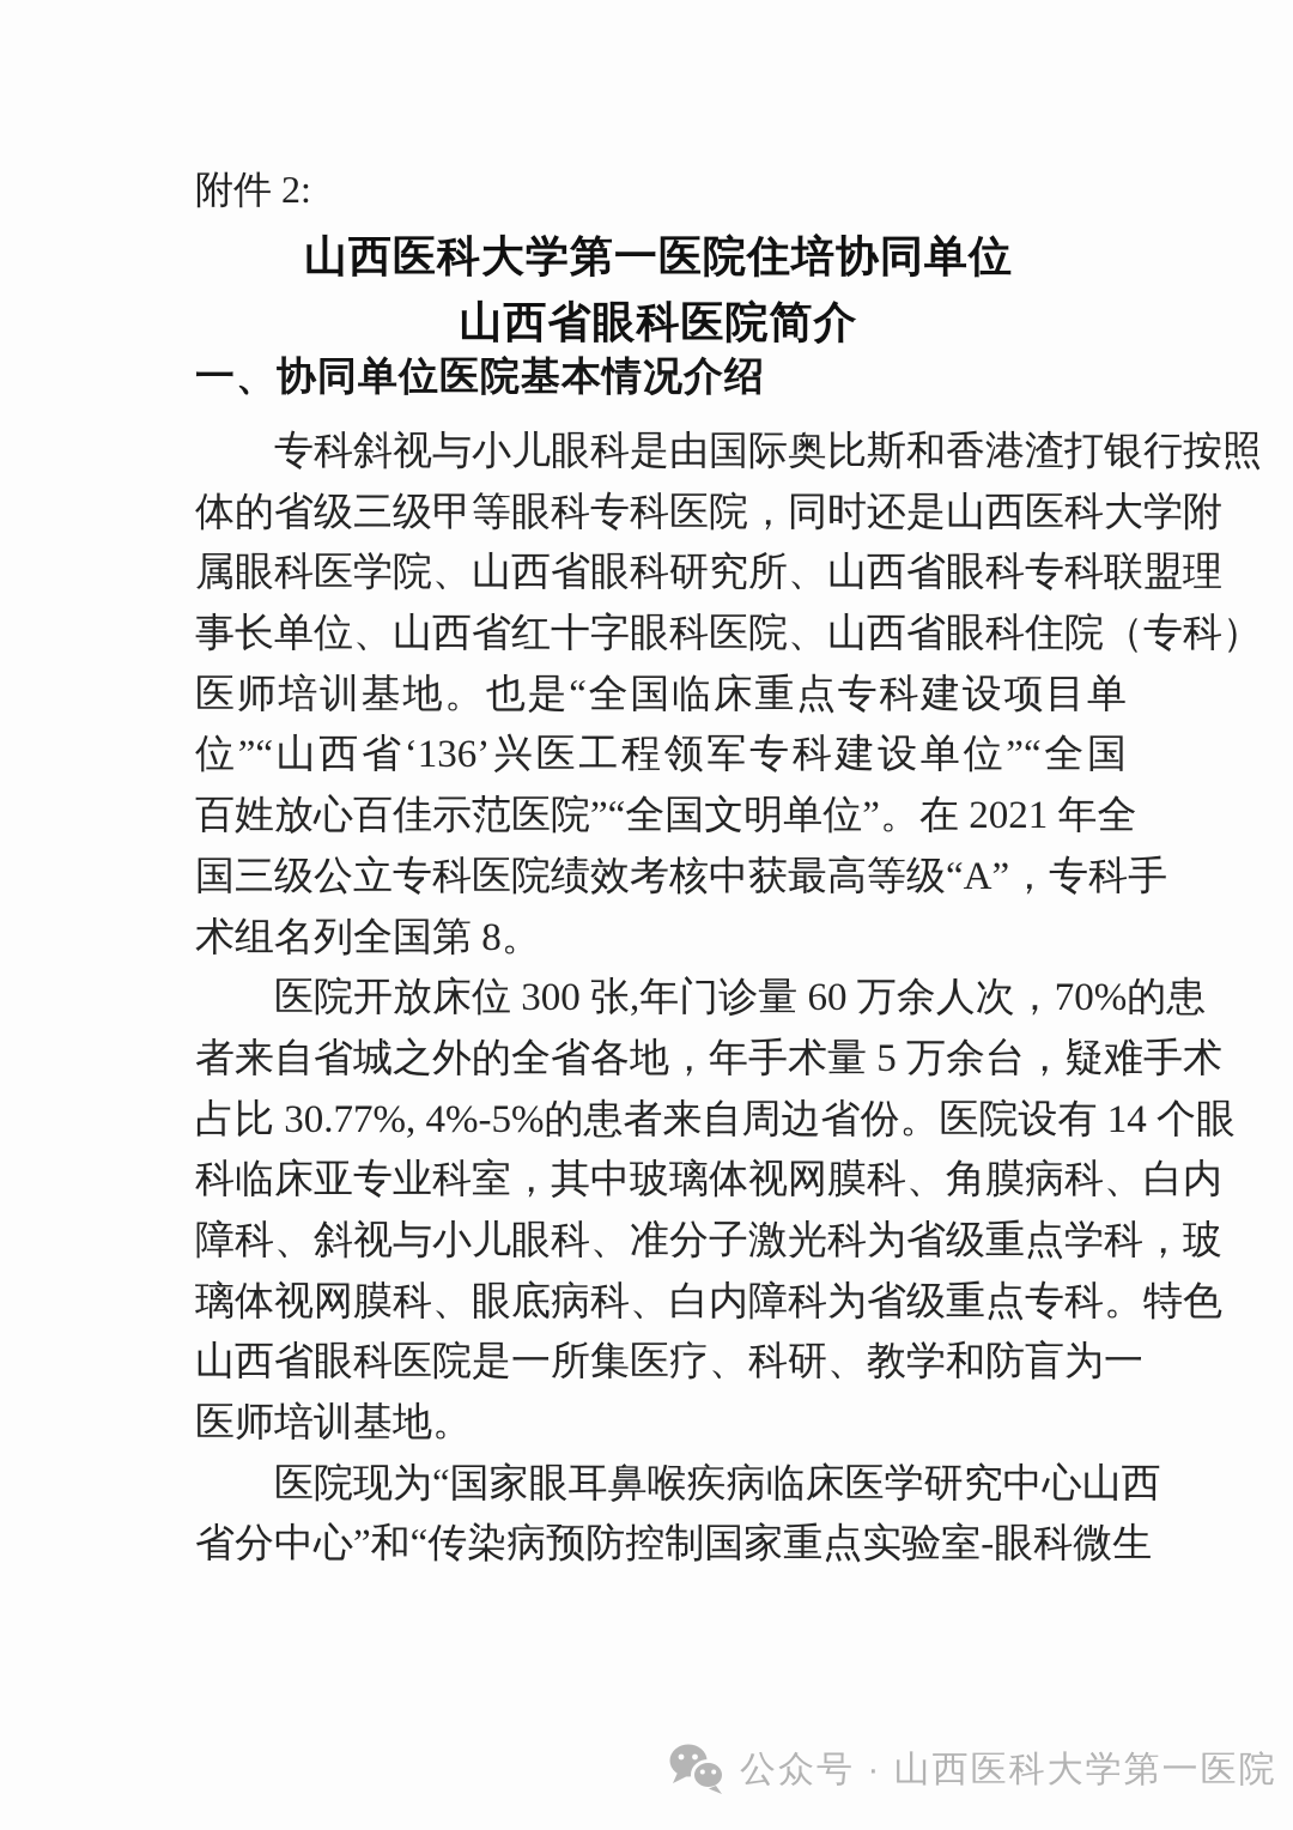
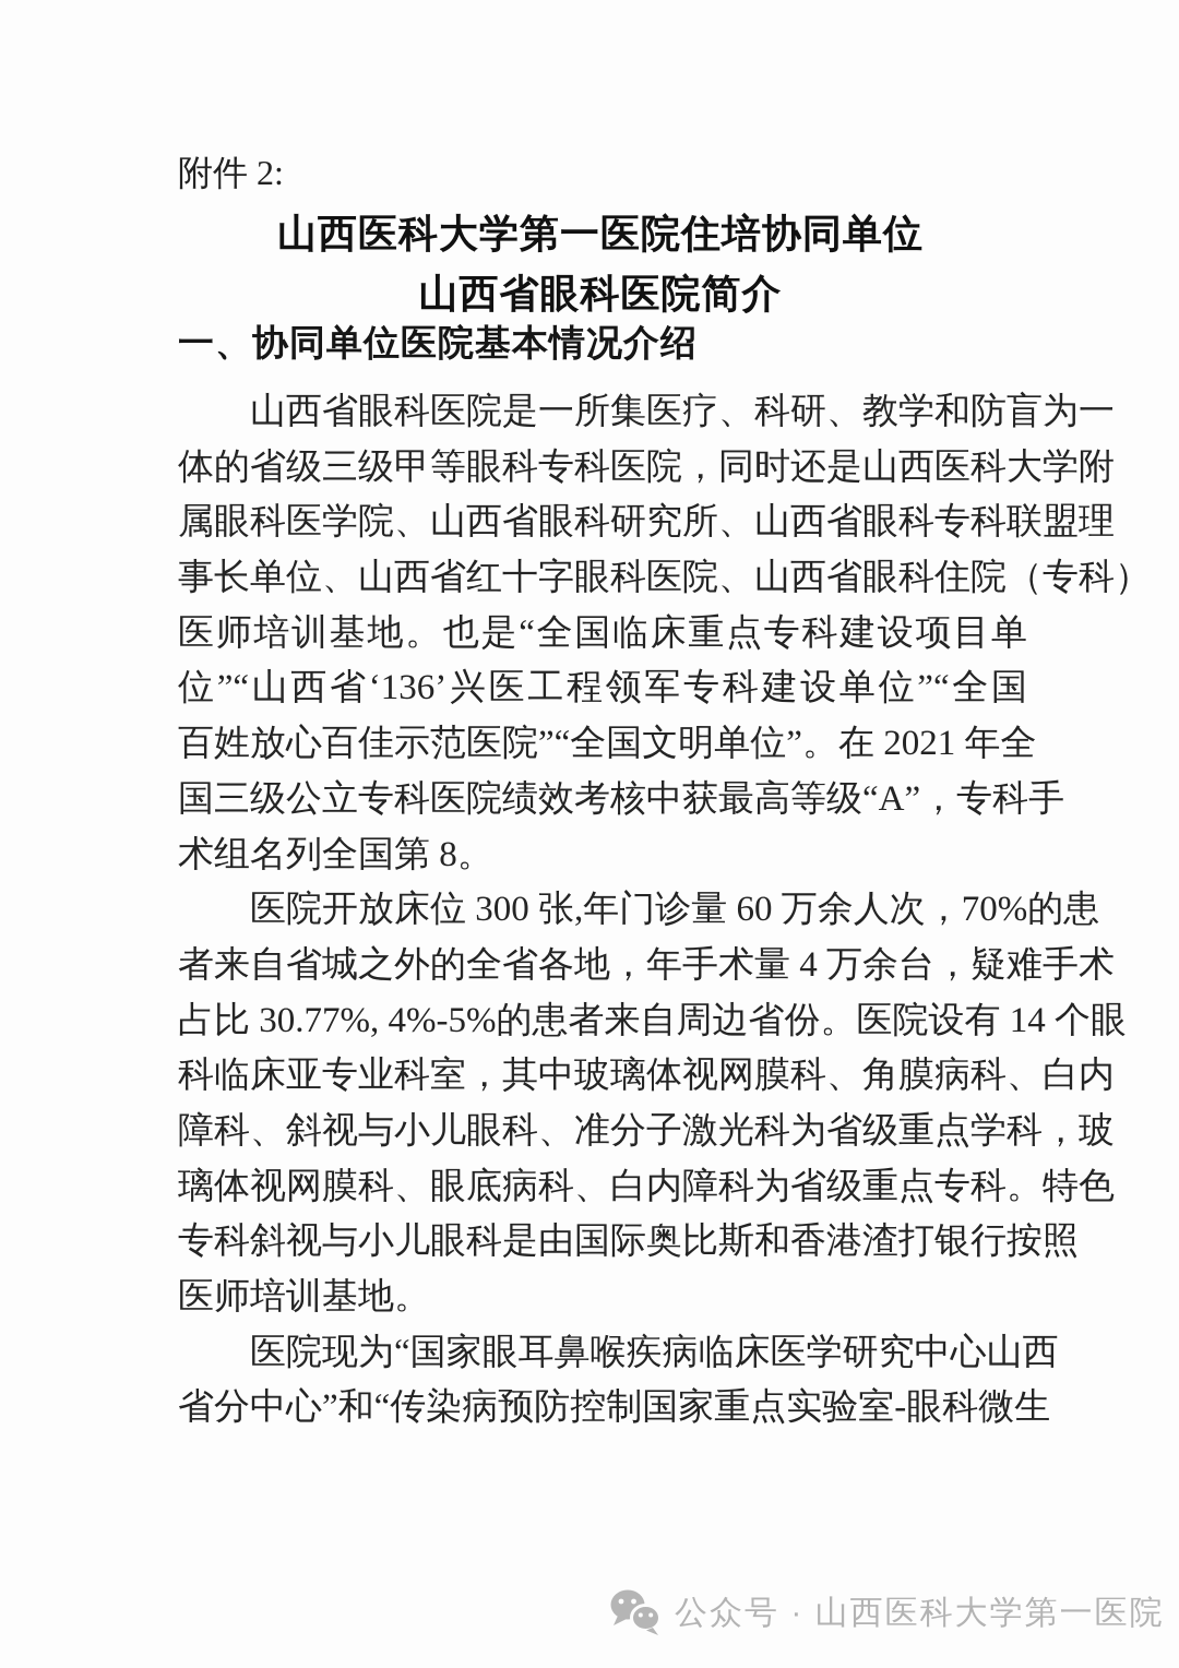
  附件 2:
  山西医科大学第一医院住培协同单位
  山西省眼科医院简介
  一、协同单位医院基本情况介绍
- 专科斜视与小儿眼科是由国际奥比斯和香港渣打银行按照
+ 山西省眼科医院是一所集医疗、科研、教学和防盲为一
  体的省级三级甲等眼科专科医院，同时还是山西医科大学附
  属眼科医学院、山西省眼科研究所、山西省眼科专科联盟理
  事长单位、山西省红十字眼科医院、山西省眼科住院（专科）
  医师培训基地。也是“全国临床重点专科建设项目单
  位”“山西省‘136’兴医工程领军专科建设单位”“全国
  百姓放心百佳示范医院”“全国文明单位”。在 2021 年全
  国三级公立专科医院绩效考核中获最高等级“A”，专科手
  术组名列全国第 8。
  医院开放床位 300 张,年门诊量 60 万余人次，70%的患
- 者来自省城之外的全省各地，年手术量 5 万余台，疑难手术
+ 者来自省城之外的全省各地，年手术量 4 万余台，疑难手术
  占比 30.77%, 4%-5%的患者来自周边省份。医院设有 14 个眼
  科临床亚专业科室，其中玻璃体视网膜科、角膜病科、白内
  障科、斜视与小儿眼科、准分子激光科为省级重点学科，玻
  璃体视网膜科、眼底病科、白内障科为省级重点专科。特色
- 山西省眼科医院是一所集医疗、科研、教学和防盲为一
+ 专科斜视与小儿眼科是由国际奥比斯和香港渣打银行按照
  医师培训基地。
  医院现为“国家眼耳鼻喉疾病临床医学研究中心山西
  省分中心”和“传染病预防控制国家重点实验室-眼科微生
  公众号 · 山西医科大学第一医院
